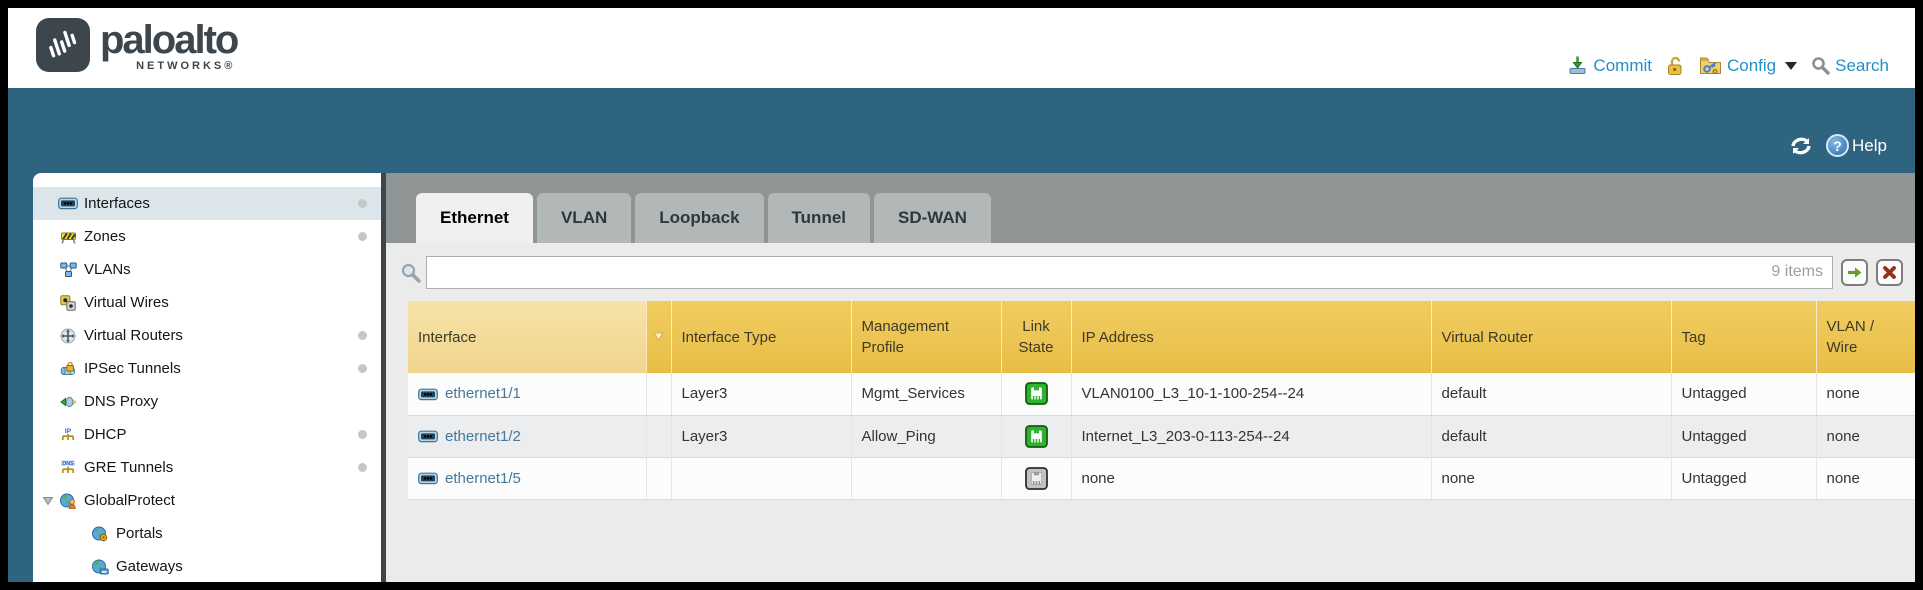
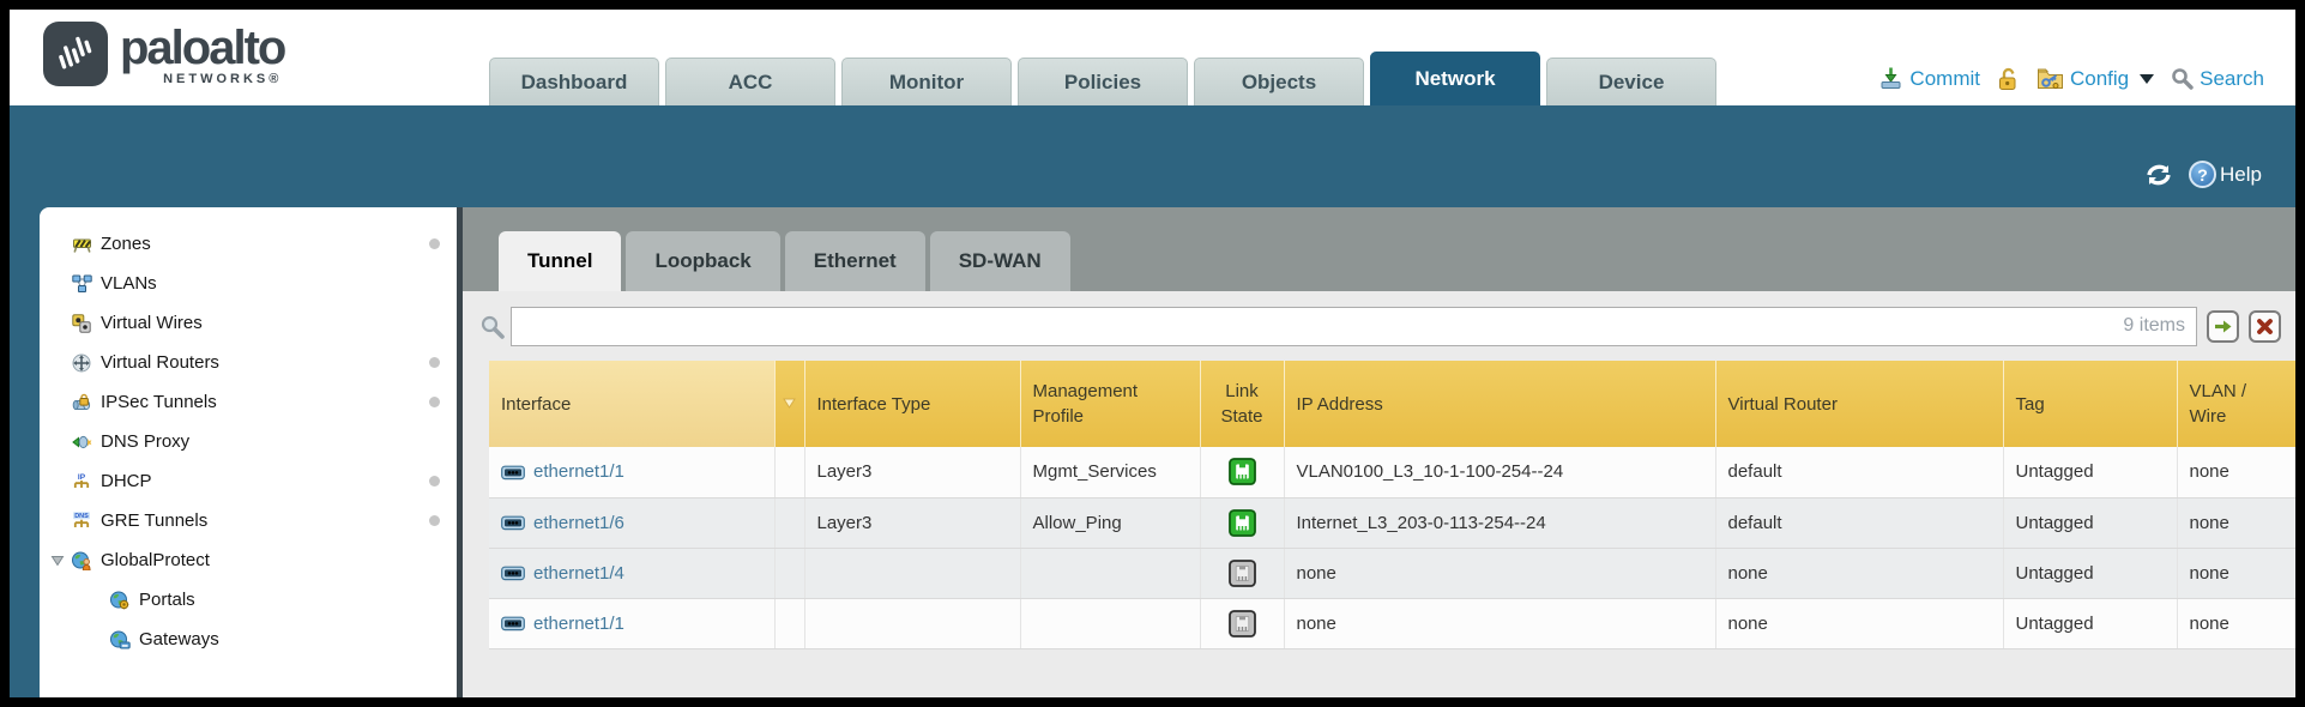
  paloalto
  NETWORKS®
+ Dashboard
+ ACC
+ Monitor
+ Policies
+ Objects
+ Network
+ Device
  Commit
  Config
  Search
  ?
  Help
- Interfaces
  Zones
  VLANs
  Virtual Wires
  Virtual Routers
  IPSec Tunnels
  DNS Proxy
  DHCP
  GRE Tunnels
  GlobalProtect
  Portals
  Gateways
- Ethernet
+ Tunnel
- VLAN
  Loopback
- Tunnel
+ Ethernet
  SD-WAN
  9 items
  Interface		Interface Type	Management Profile	Link State	IP Address	Virtual Router	Tag	VLAN / Wire
  ethernet1/1		Layer3	Mgmt_Services		VLAN0100_L3_10-1-100-254--24	default	Untagged	none
- ethernet1/2		Layer3	Allow_Ping		Internet_L3_203-0-113-254--24	default	Untagged	none
+ ethernet1/6		Layer3	Allow_Ping		Internet_L3_203-0-113-254--24	default	Untagged	none
+ ethernet1/4					none	none	Untagged	none
- ethernet1/5					none	none	Untagged	none
+ ethernet1/1					none	none	Untagged	none
